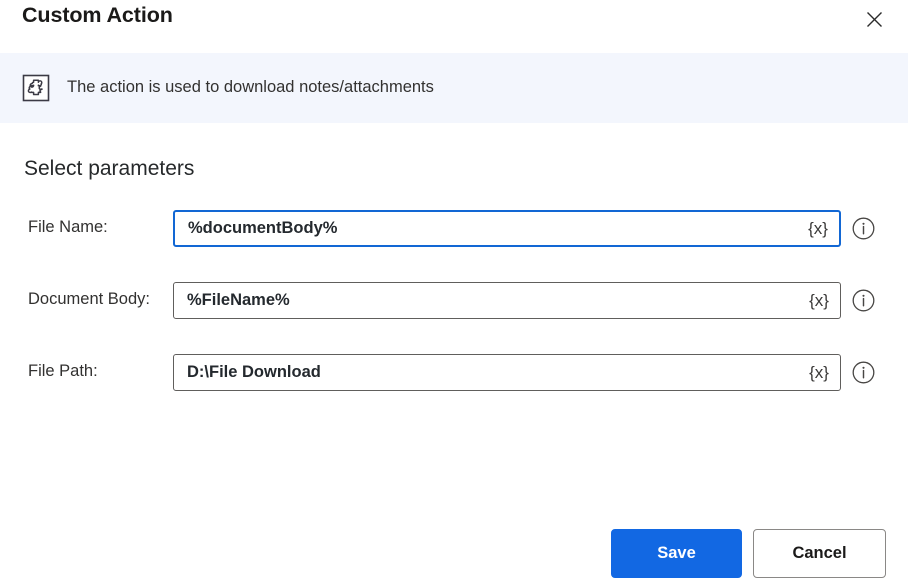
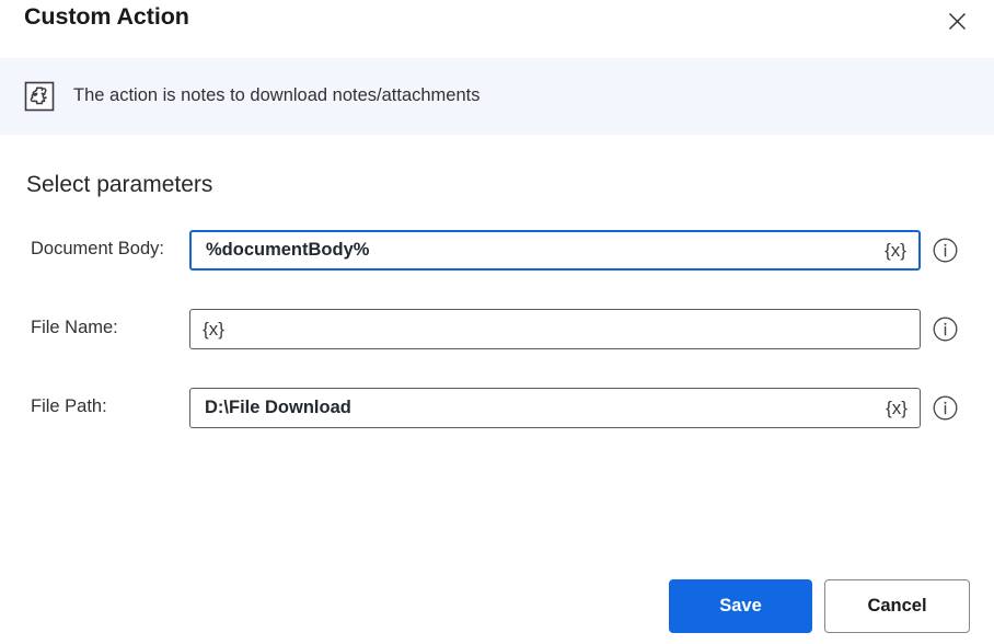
  Custom Action
- The action is used to download notes/attachments
+ The action is notes to download notes/attachments
  Select parameters
- File Name:
+ Document Body:
  %documentBody%
  {x}
- Document Body:
+ File Name:
- %FileName%
  {x}
  File Path:
  D:\File Download
  {x}
  Save
  Cancel
